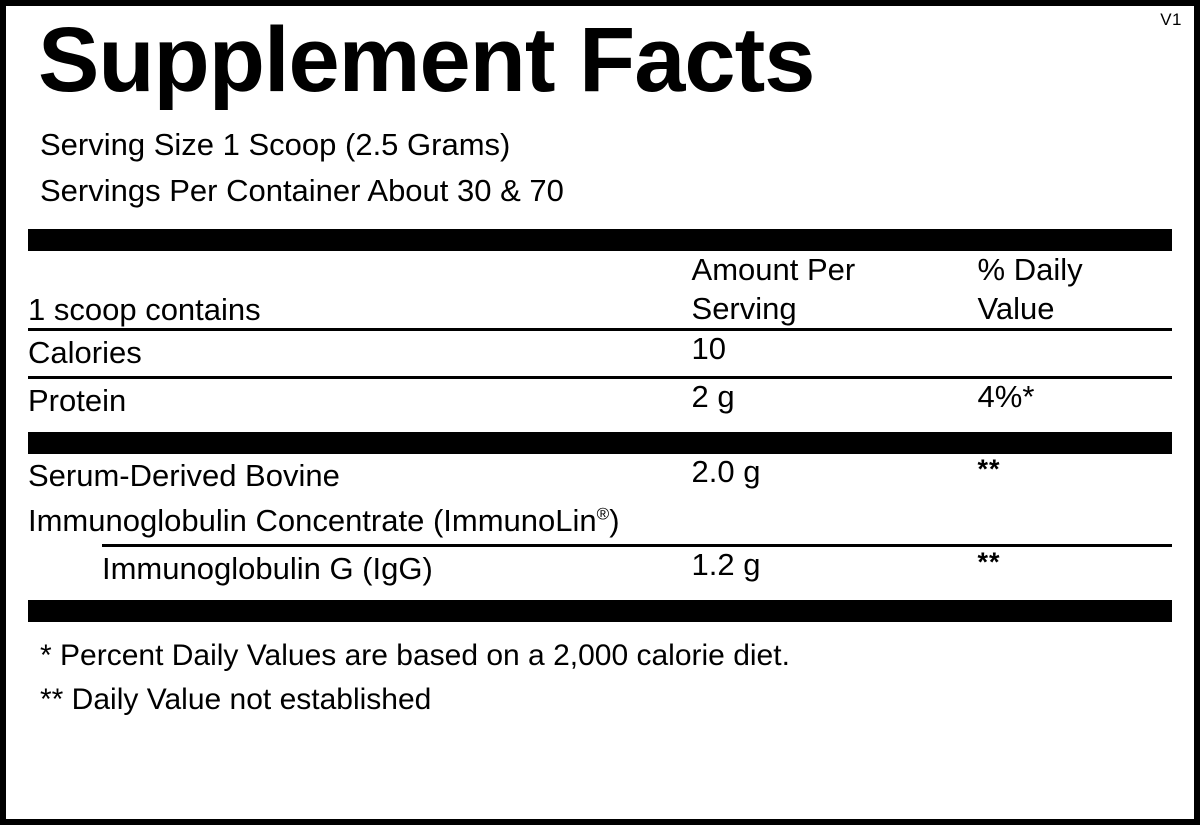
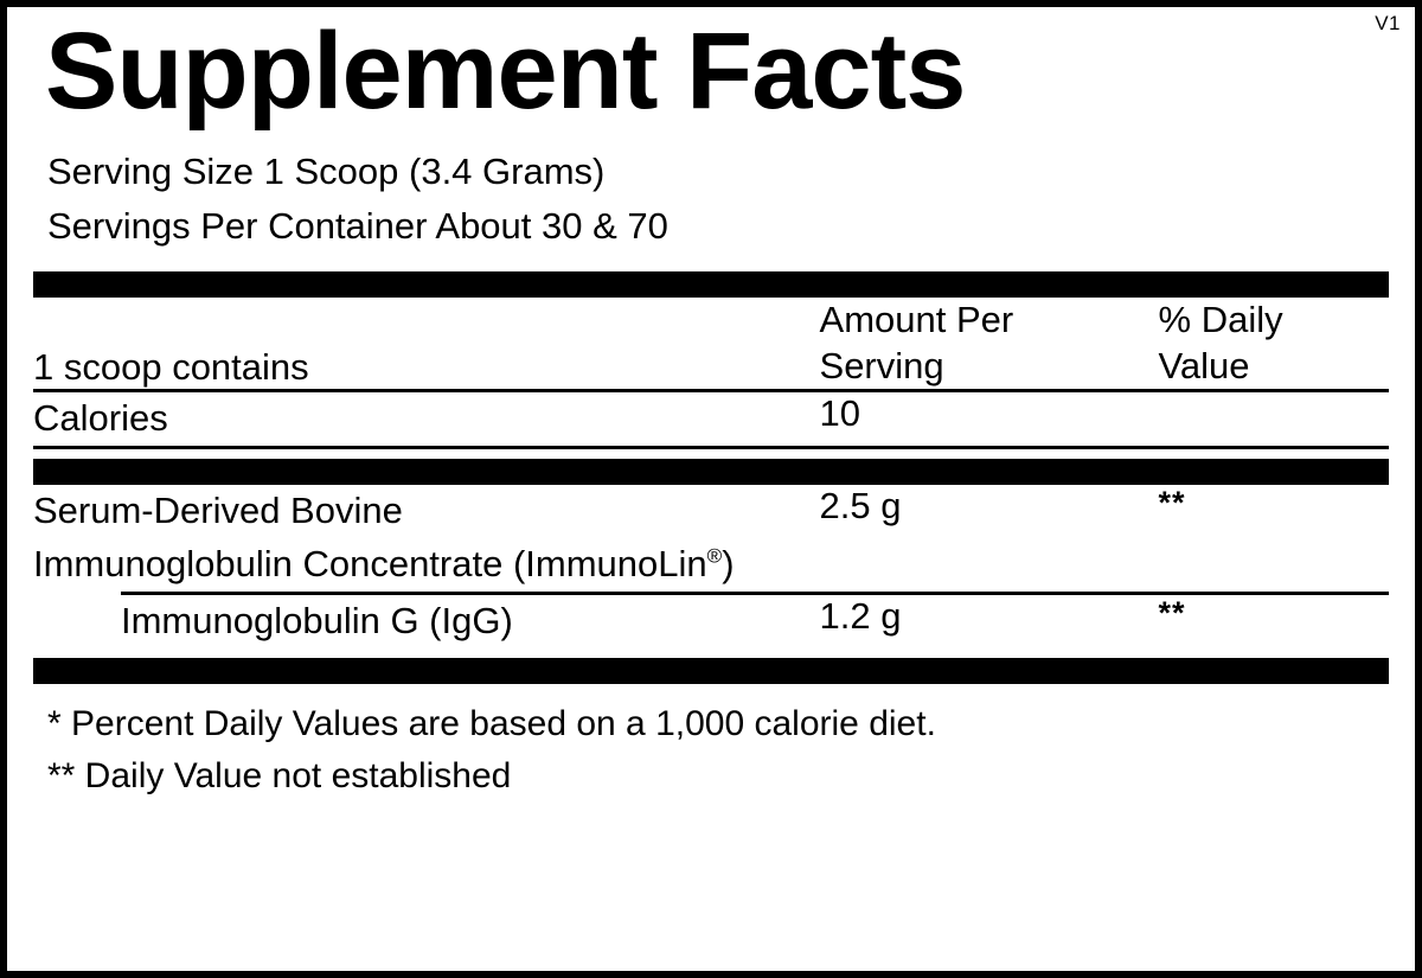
  V1
  Supplement Facts
- Serving Size 1 Scoop (2.5 Grams)
+ Serving Size 1 Scoop (3.4 Grams)
  Servings Per Container About 30 & 70
  1 scoop contains	Amount Per Serving	% Daily Value
  Calories	10
- Protein	2 g	4%*
- Serum-Derived Bovine Immunoglobulin Concentrate (ImmunoLin®)	2.0 g	**
+ Serum-Derived Bovine Immunoglobulin Concentrate (ImmunoLin®)	2.5 g	**
  Immunoglobulin G (IgG)	1.2 g	**
- * Percent Daily Values are based on a 2,000 calorie diet.
+ * Percent Daily Values are based on a 1,000 calorie diet.
  ** Daily Value not established
